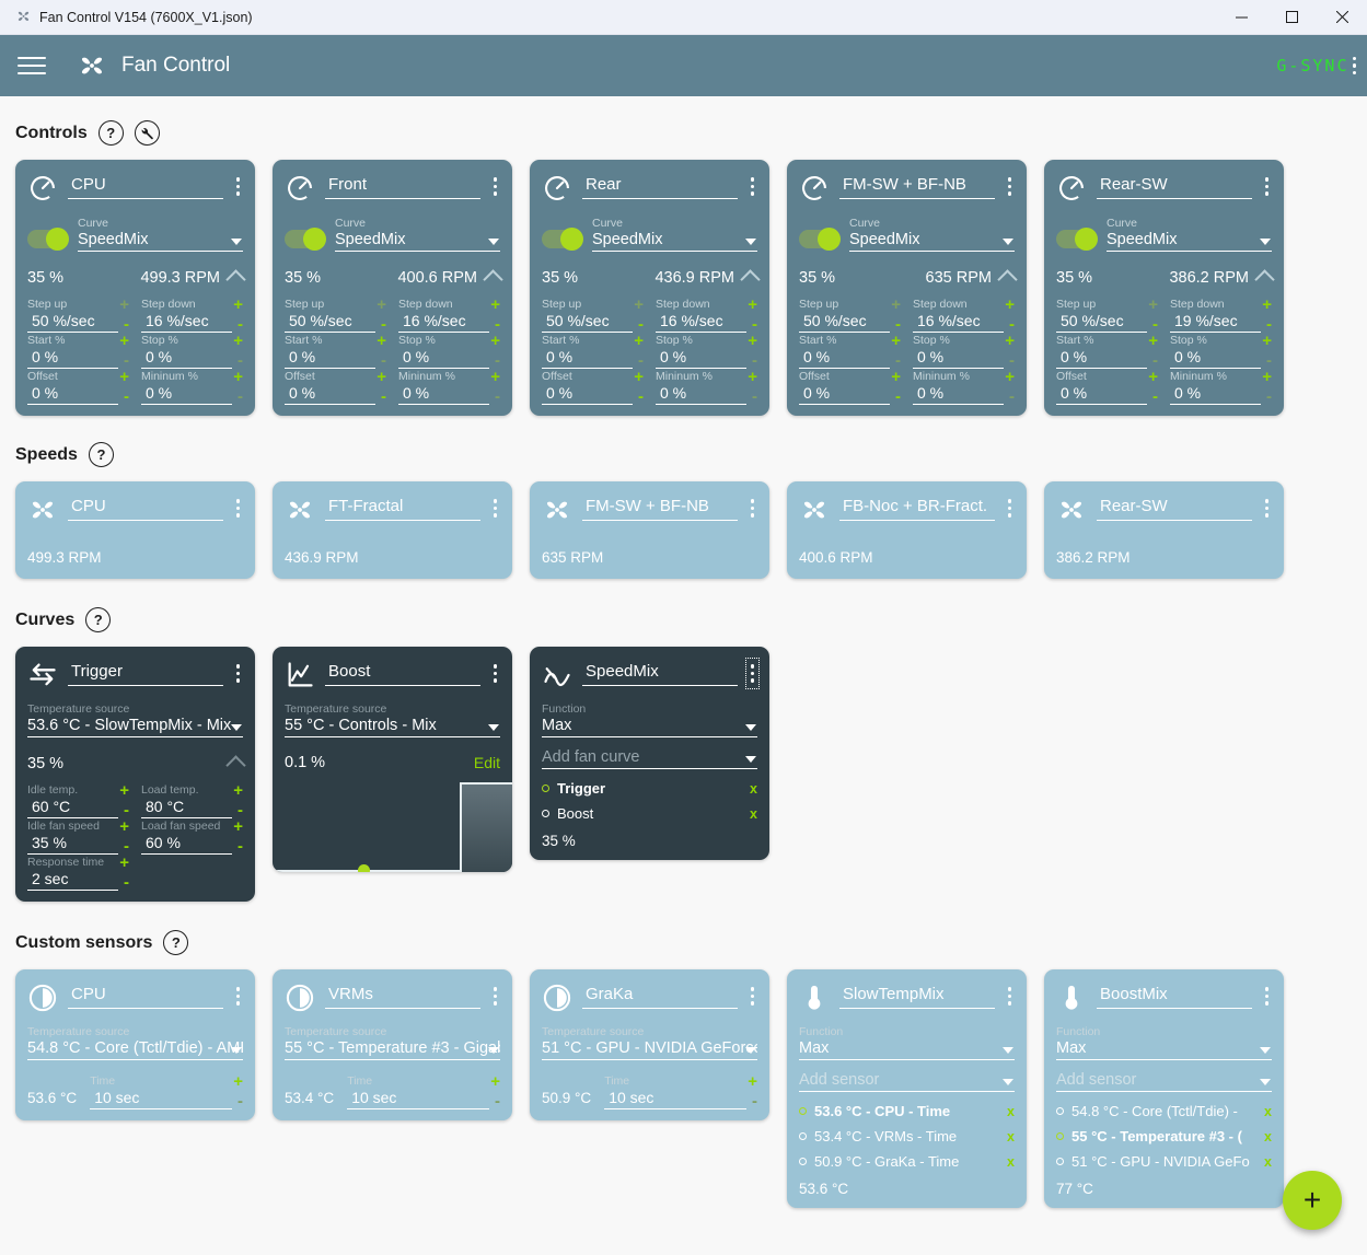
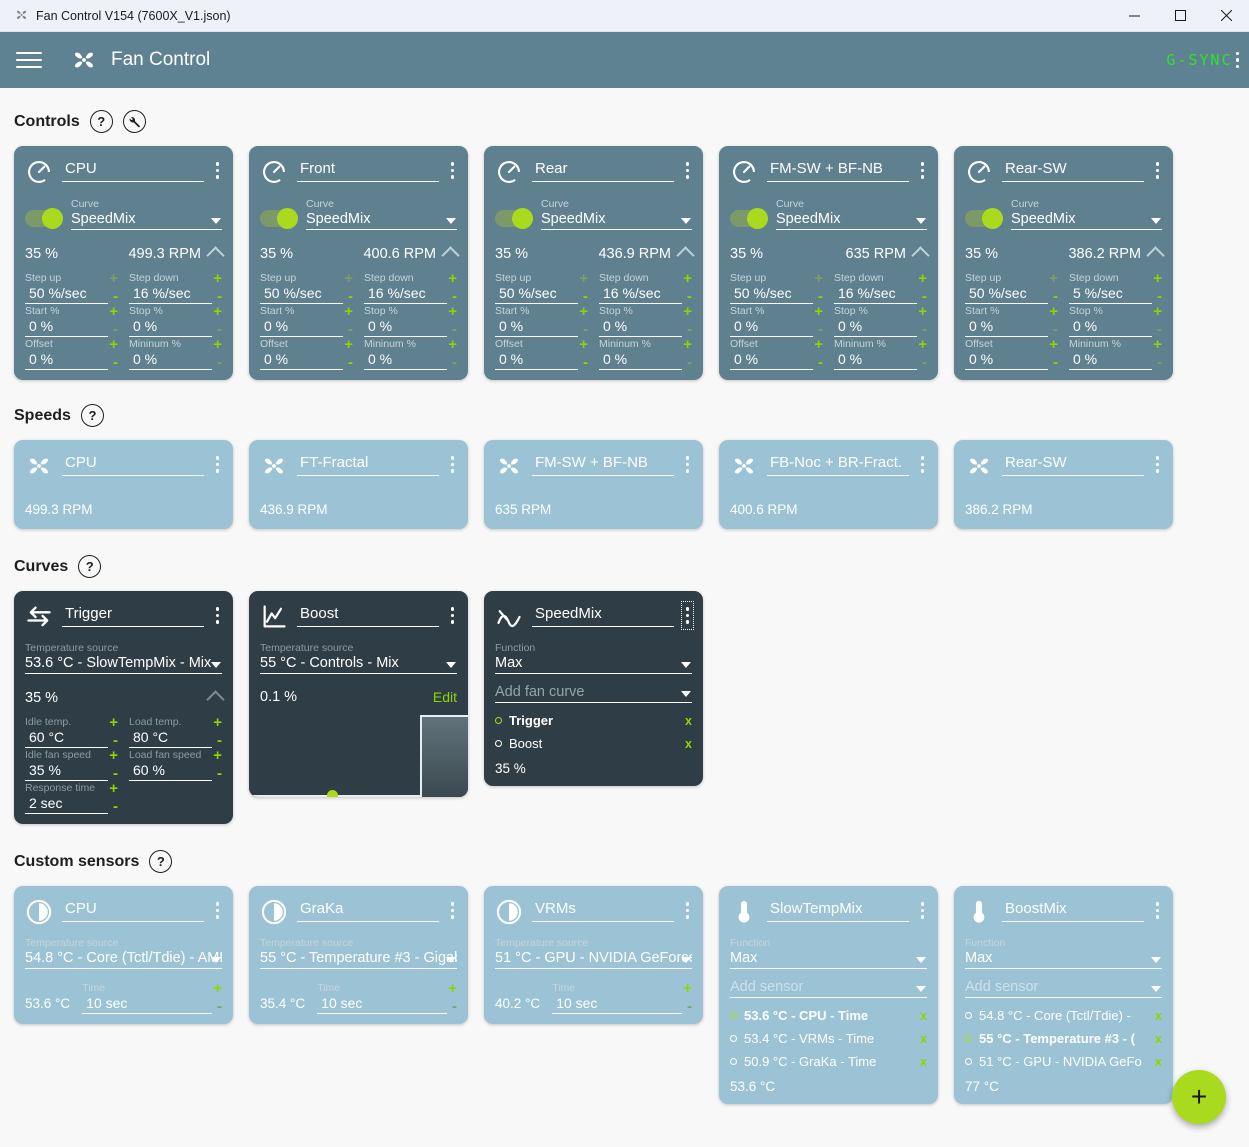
  Fan Control V154 (7600X_V1.json)
  Fan Control
  G-SYNC
  Controls
  ?
  CPU
  Curve
  SpeedMix
  35 %
  499.3 RPM
  Step up
  +
  50 %/sec
  -
  Step down
  +
  16 %/sec
  -
  Start %
  +
  0 %
  -
  Stop %
  +
  0 %
  -
  Offset
  +
  0 %
  -
  Mininum %
  +
  0 %
  -
  Front
  Curve
  SpeedMix
  35 %
  400.6 RPM
  Step up
  +
  50 %/sec
  -
  Step down
  +
  16 %/sec
  -
  Start %
  +
  0 %
  -
  Stop %
  +
  0 %
  -
  Offset
  +
  0 %
  -
  Mininum %
  +
  0 %
  -
  Rear
  Curve
  SpeedMix
  35 %
  436.9 RPM
  Step up
  +
  50 %/sec
  -
  Step down
  +
  16 %/sec
  -
  Start %
  +
  0 %
  -
  Stop %
  +
  0 %
  -
  Offset
  +
  0 %
  -
  Mininum %
  +
  0 %
  -
  FM-SW + BF-NB
  Curve
  SpeedMix
  35 %
  635 RPM
  Step up
  +
  50 %/sec
  -
  Step down
  +
  16 %/sec
  -
  Start %
  +
  0 %
  -
  Stop %
  +
  0 %
  -
  Offset
  +
  0 %
  -
  Mininum %
  +
  0 %
  -
  Rear-SW
  Curve
  SpeedMix
  35 %
  386.2 RPM
  Step up
  +
  50 %/sec
  -
  Step down
  +
- 19 %/sec
+ 5 %/sec
  -
  Start %
  +
  0 %
  -
  Stop %
  +
  0 %
  -
  Offset
  +
  0 %
  -
  Mininum %
  +
  0 %
  -
  Speeds
  ?
  CPU
  499.3 RPM
  FT-Fractal
  436.9 RPM
  FM-SW + BF-NB
  635 RPM
  FB-Noc + BR-Fract.
  400.6 RPM
  Rear-SW
  386.2 RPM
  Curves
  ?
  Trigger
  Temperature source
  53.6 °C - SlowTempMix - Mix
  35 %
  Idle temp.
  +
  60 °C
  -
  Load temp.
  +
  80 °C
  -
  Idle fan speed
  +
  35 %
  -
  Load fan speed
  +
  60 %
  -
  Response time
  +
  2 sec
  -
  Boost
  Temperature source
  55 °C - Controls - Mix
  0.1 %
  Edit
  SpeedMix
  Function
  Max
  Add fan curve
  Trigger
  x
  Boost
  x
  35 %
  Custom sensors
  ?
  CPU
  Temperature source
  54.8 °C - Core (Tctl/Tdie) - AM
  53.6 °C
  Time
  +
  10 sec
  -
- VRMs
+ GraKa
  Temperature source
  55 °C - Temperature #3 - Giga
- 53.4 °C
+ 35.4 °C
  Time
  +
  10 sec
  -
- GraKa
+ VRMs
  Temperature source
  51 °C - GPU - NVIDIA GeForc
- 50.9 °C
+ 40.2 °C
  Time
  +
  10 sec
  -
  SlowTempMix
  Function
  Max
  Add sensor
  53.6 °C - CPU - Time
  x
  53.4 °C - VRMs - Time
  x
  50.9 °C - GraKa - Time
  x
  53.6 °C
  BoostMix
  Function
  Max
  Add sensor
  54.8 °C - Core (Tctl/Tdie) -
  x
  55 °C - Temperature #3 - (
  x
  51 °C - GPU - NVIDIA GeFo
  x
  77 °C
  +
